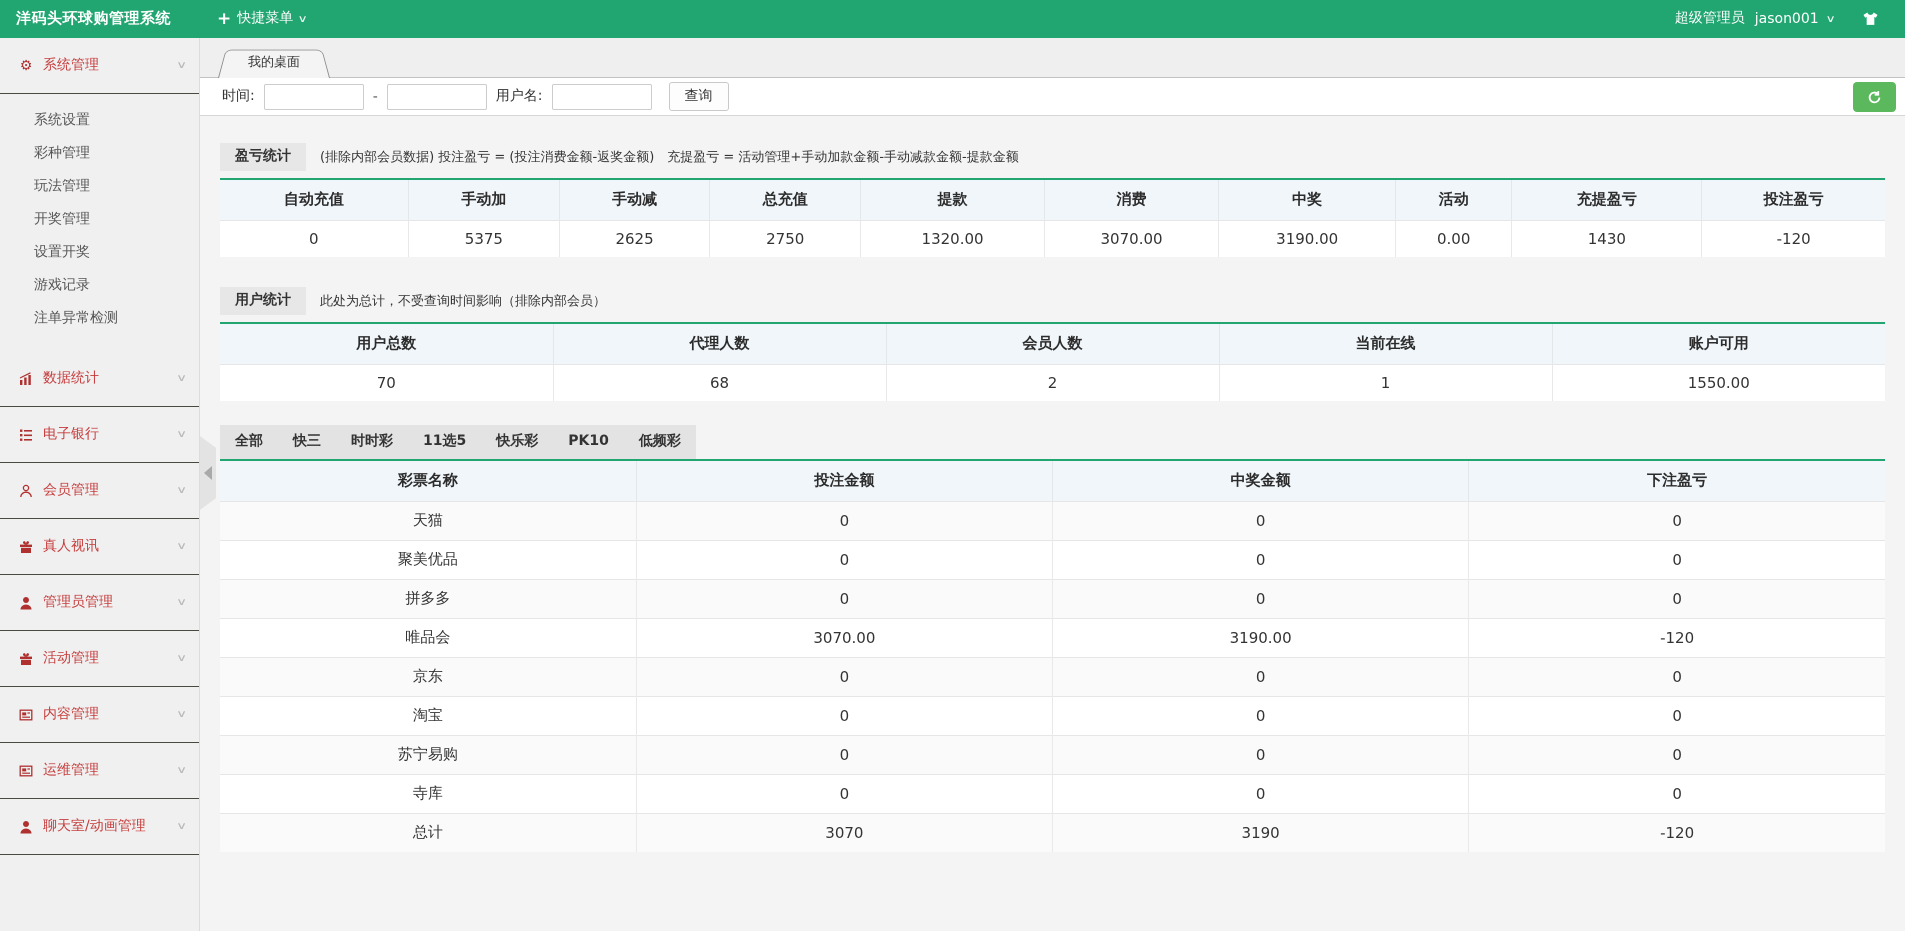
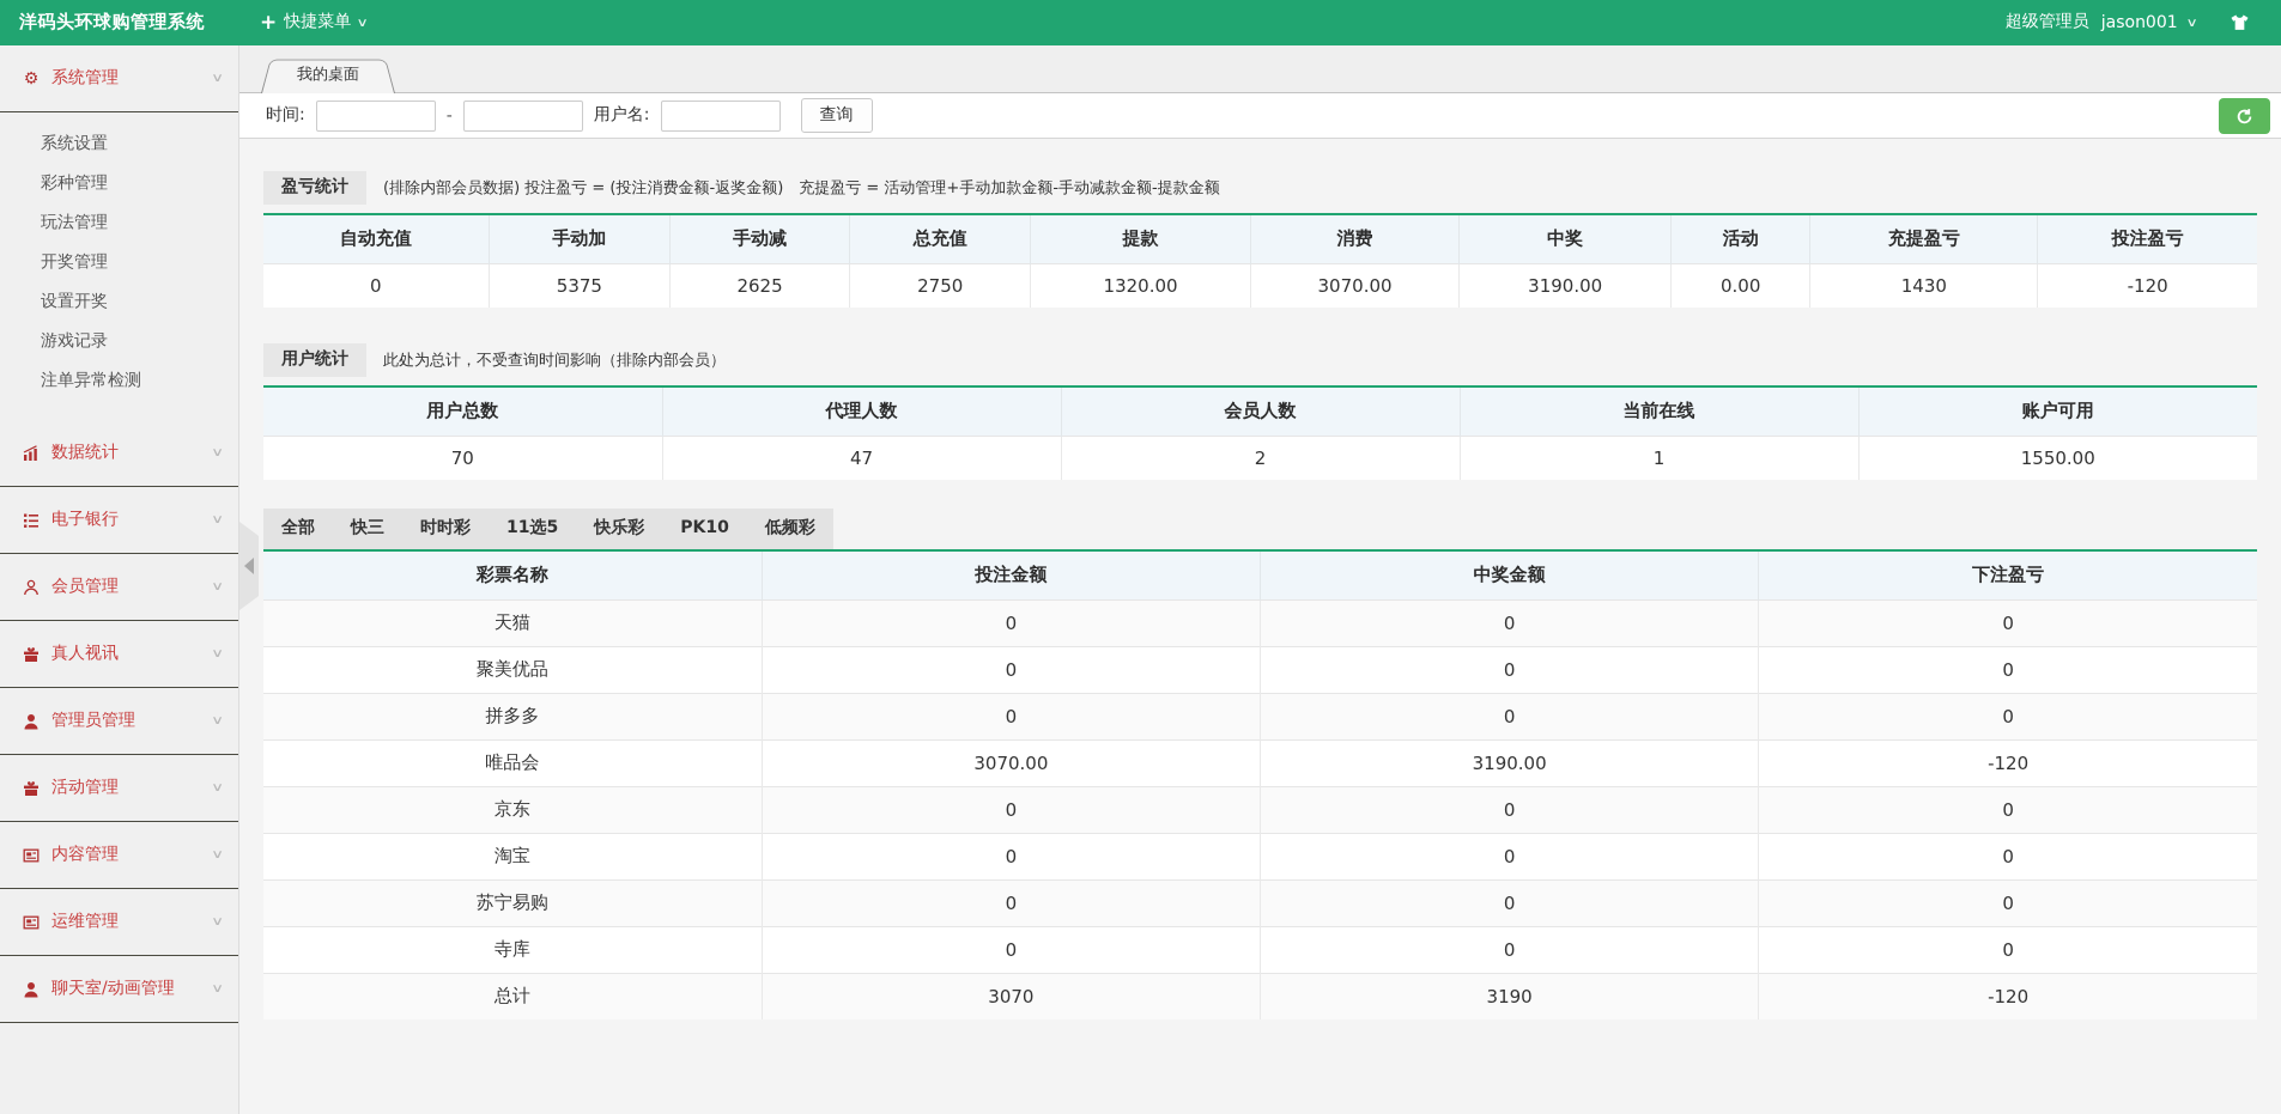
  洋码头环球购管理系统
  +
  快捷菜单
  ∨
  超级管理员
  jason001
  ∨
  ⚙
  系统管理
  ∨
  系统设置
  彩种管理
  玩法管理
  开奖管理
  设置开奖
  游戏记录
  注单异常检测
  数据统计
  ∨
  电子银行
  ∨
  会员管理
  ∨
  真人视讯
  ∨
  管理员管理
  ∨
  活动管理
  ∨
  内容管理
  ∨
  运维管理
  ∨
  聊天室/动画管理
  ∨
  我的桌面
  时间:
  -
  用户名:
  查询
  盈亏统计
  (排除内部会员数据) 投注盈亏 = (投注消费金额-返奖金额) 充提盈亏 = 活动管理+手动加款金额-手动减款金额-提款金额
  自动充值	手动加	手动减	总充值	提款	消费	中奖	活动	充提盈亏	投注盈亏
  0	5375	2625	2750	1320.00	3070.00	3190.00	0.00	1430	-120
  用户统计
  此处为总计，不受查询时间影响（排除内部会员）
  用户总数	代理人数	会员人数	当前在线	账户可用
- 70	68	2	1	1550.00
+ 70	47	2	1	1550.00
  全部
  快三
  时时彩
  11选5
  快乐彩
  PK10
  低频彩
  彩票名称	投注金额	中奖金额	下注盈亏
  天猫	0	0	0
  聚美优品	0	0	0
  拼多多	0	0	0
  唯品会	3070.00	3190.00	-120
  京东	0	0	0
  淘宝	0	0	0
  苏宁易购	0	0	0
  寺库	0	0	0
  总计	3070	3190	-120
